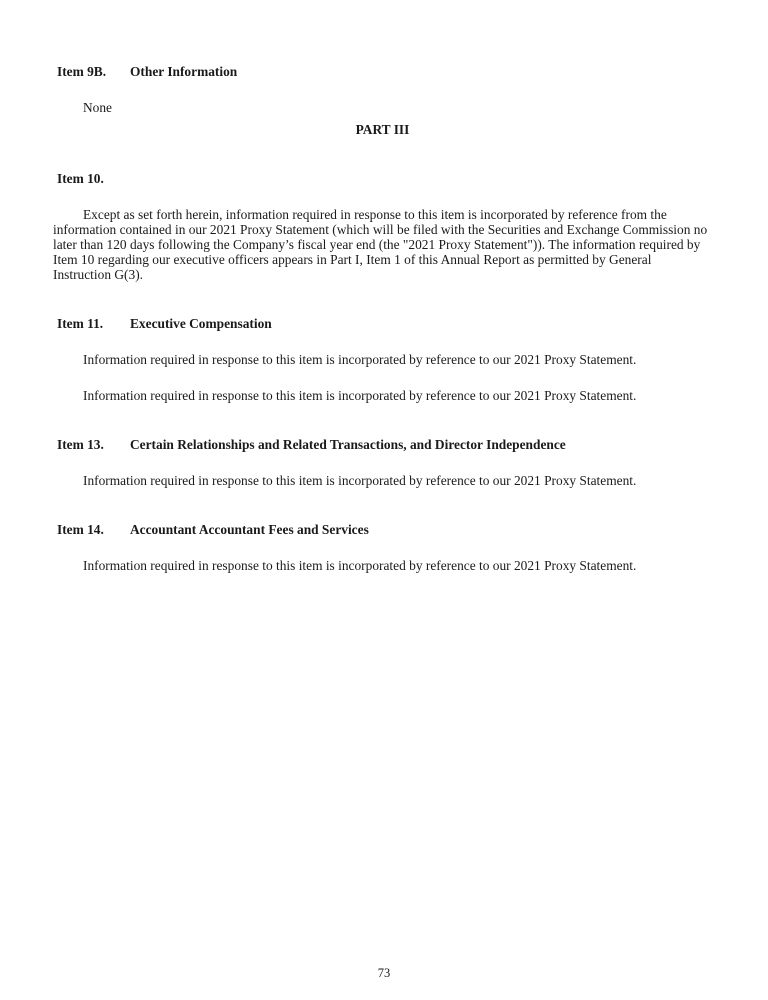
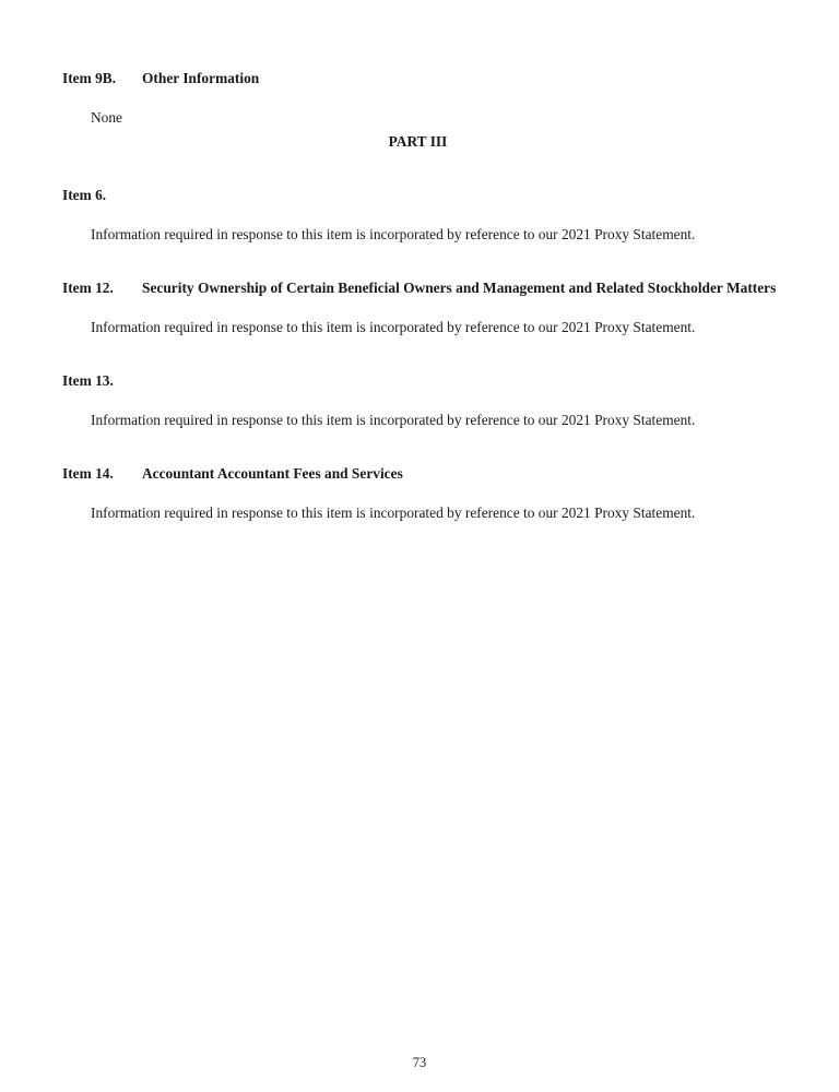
  Item 9B.
  Other Information
  None
  PART III
- Item 10.
+ Item 6.
- Except as set forth herein, information required in response to this item is incorporated by reference from the information contained in our 2021 Proxy Statement (which will be filed with the Securities and Exchange Commission no later than 120 days following the Company’s fiscal year end (the "2021 Proxy Statement")). The information required by Item 10 regarding our executive officers appears in Part I, Item 1 of this Annual Report as permitted by General Instruction G(3).
- Item 11.
- Executive Compensation
  Information required in response to this item is incorporated by reference to our 2021 Proxy Statement.
+ Item 12.
+ Security Ownership of Certain Beneficial Owners and Management and Related Stockholder Matters
  Information required in response to this item is incorporated by reference to our 2021 Proxy Statement.
  Item 13.
- Certain Relationships and Related Transactions, and Director Independence
  Information required in response to this item is incorporated by reference to our 2021 Proxy Statement.
  Item 14.
  Accountant Accountant Fees and Services
  Information required in response to this item is incorporated by reference to our 2021 Proxy Statement.
  73
